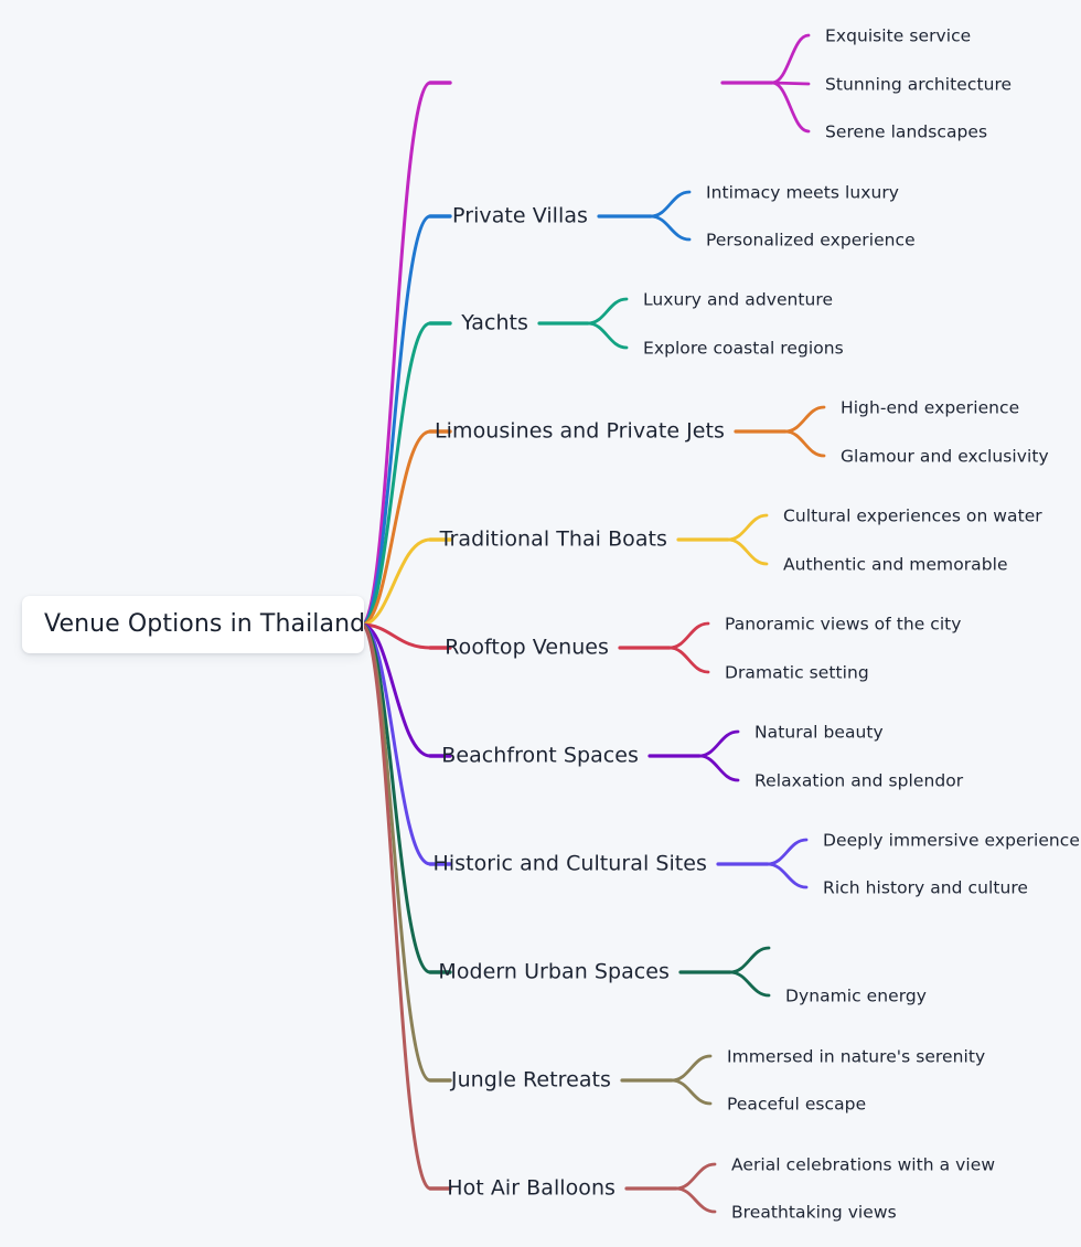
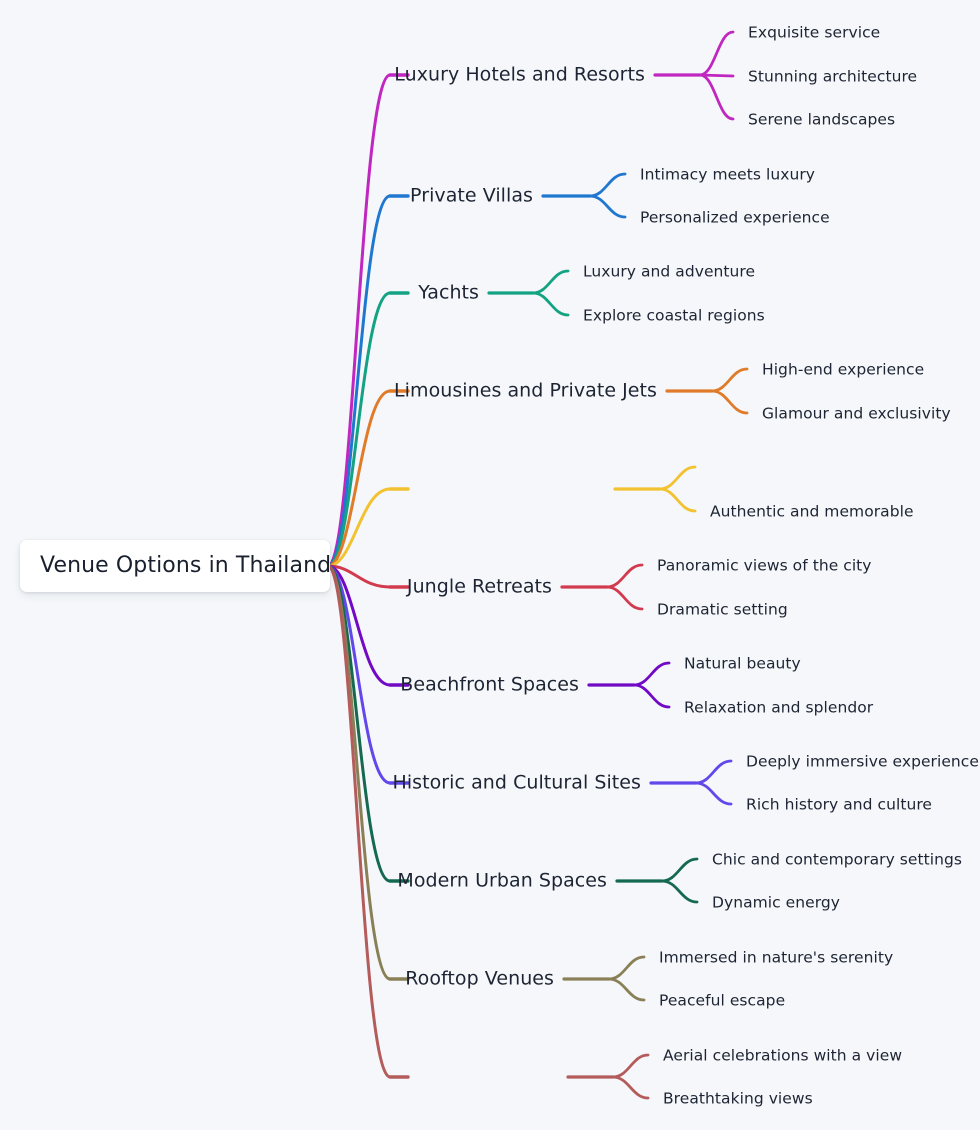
  Venue Options in Thailand
+ Luxury Hotels and Resorts
  Exquisite service
  Stunning architecture
  Serene landscapes
  Private Villas
  Intimacy meets luxury
  Personalized experience
  Yachts
  Luxury and adventure
  Explore coastal regions
  Limousines and Private Jets
  High-end experience
  Glamour and exclusivity
- Traditional Thai Boats
- Cultural experiences on water
  Authentic and memorable
- Rooftop Venues
+ Jungle Retreats
  Panoramic views of the city
  Dramatic setting
  Beachfront Spaces
  Natural beauty
  Relaxation and splendor
  Historic and Cultural Sites
  Deeply immersive experience
  Rich history and culture
  Modern Urban Spaces
+ Chic and contemporary settings
  Dynamic energy
- Jungle Retreats
+ Rooftop Venues
  Immersed in nature's serenity
  Peaceful escape
- Hot Air Balloons
  Aerial celebrations with a view
  Breathtaking views
